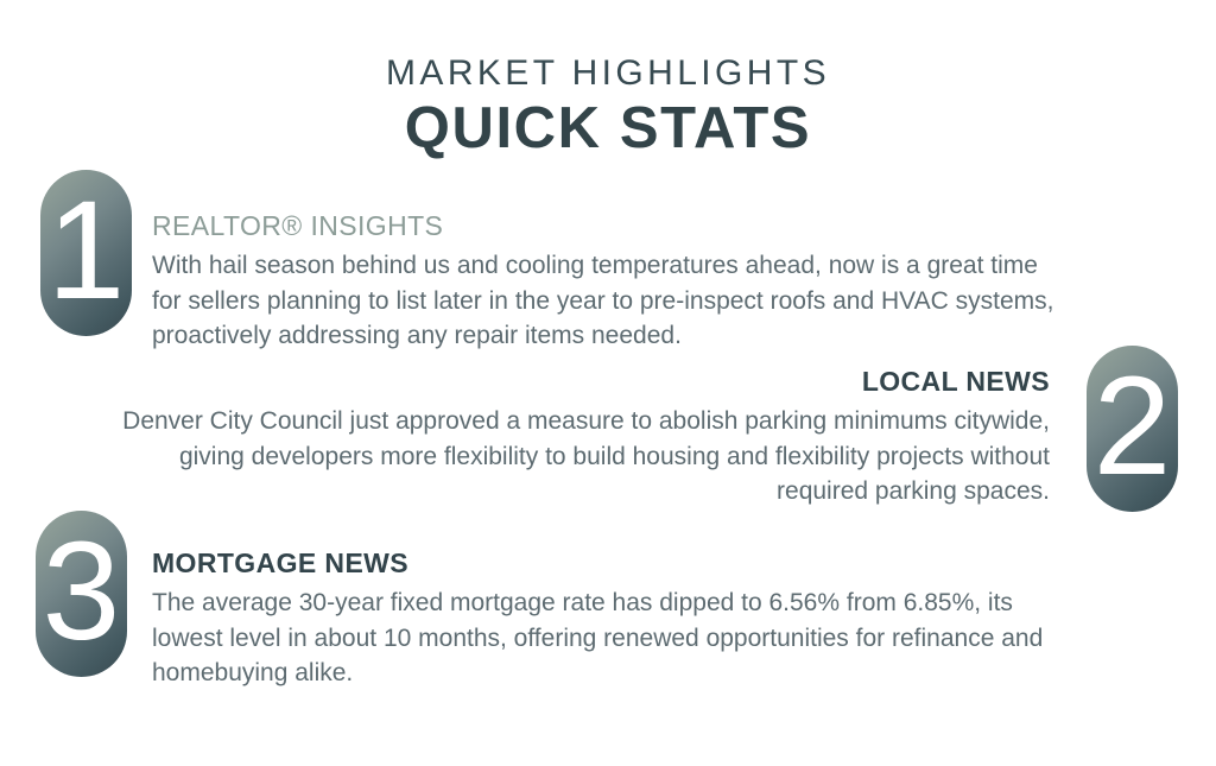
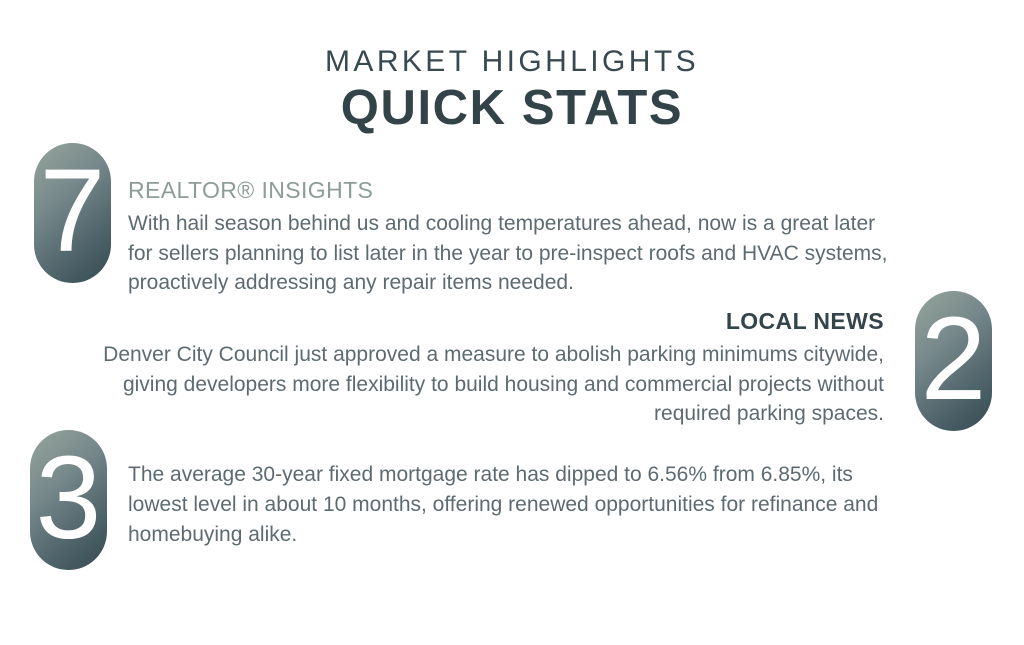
  MARKET HIGHLIGHTS
  QUICK STATS
- 1
+ 7
  REALTOR® INSIGHTS
- With hail season behind us and cooling temperatures ahead, now is a great time for sellers planning to list later in the year to pre-inspect roofs and HVAC systems, proactively addressing any repair items needed.
+ With hail season behind us and cooling temperatures ahead, now is a great later for sellers planning to list later in the year to pre-inspect roofs and HVAC systems, proactively addressing any repair items needed.
  2
  LOCAL NEWS
- Denver City Council just approved a measure to abolish parking minimums citywide, giving developers more flexibility to build housing and flexibility projects without required parking spaces.
+ Denver City Council just approved a measure to abolish parking minimums citywide, giving developers more flexibility to build housing and commercial projects without required parking spaces.
  3
- MORTGAGE NEWS
  The average 30-year fixed mortgage rate has dipped to 6.56% from 6.85%, its lowest level in about 10 months, offering renewed opportunities for refinance and homebuying alike.
